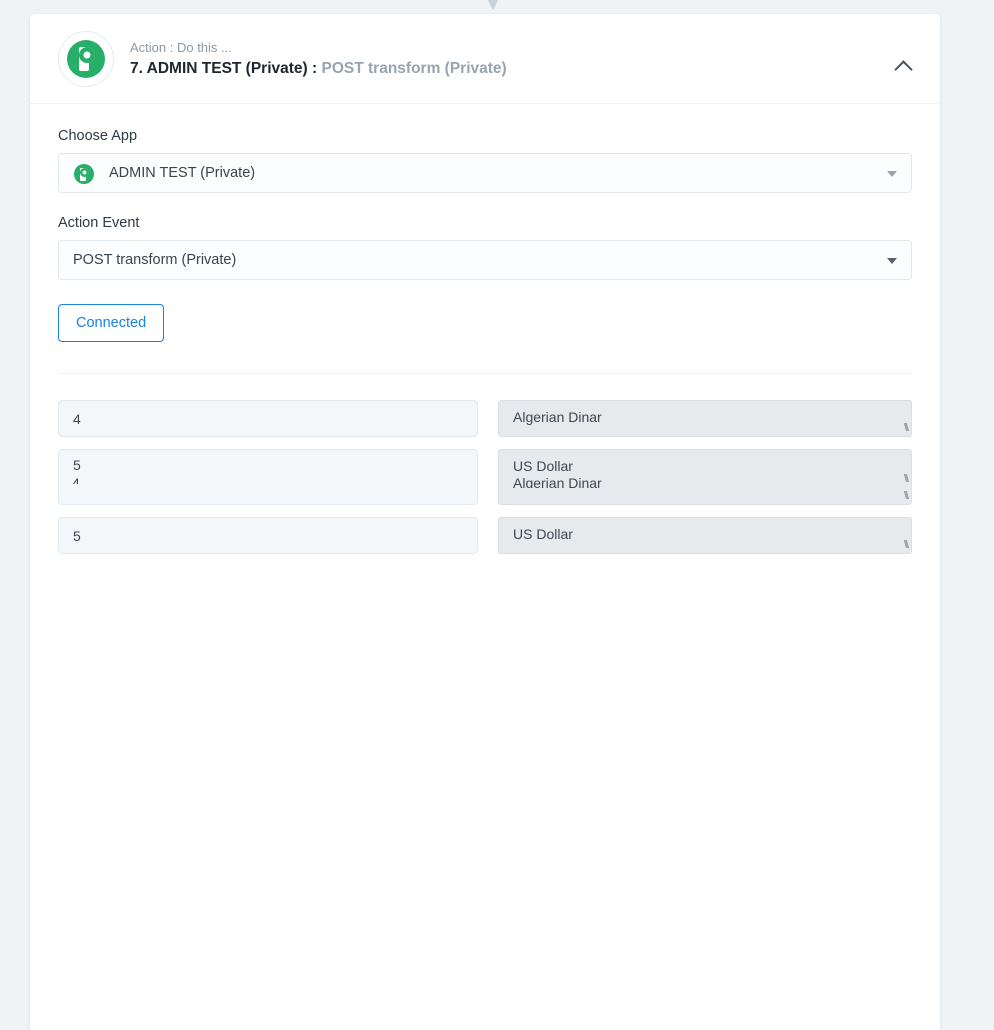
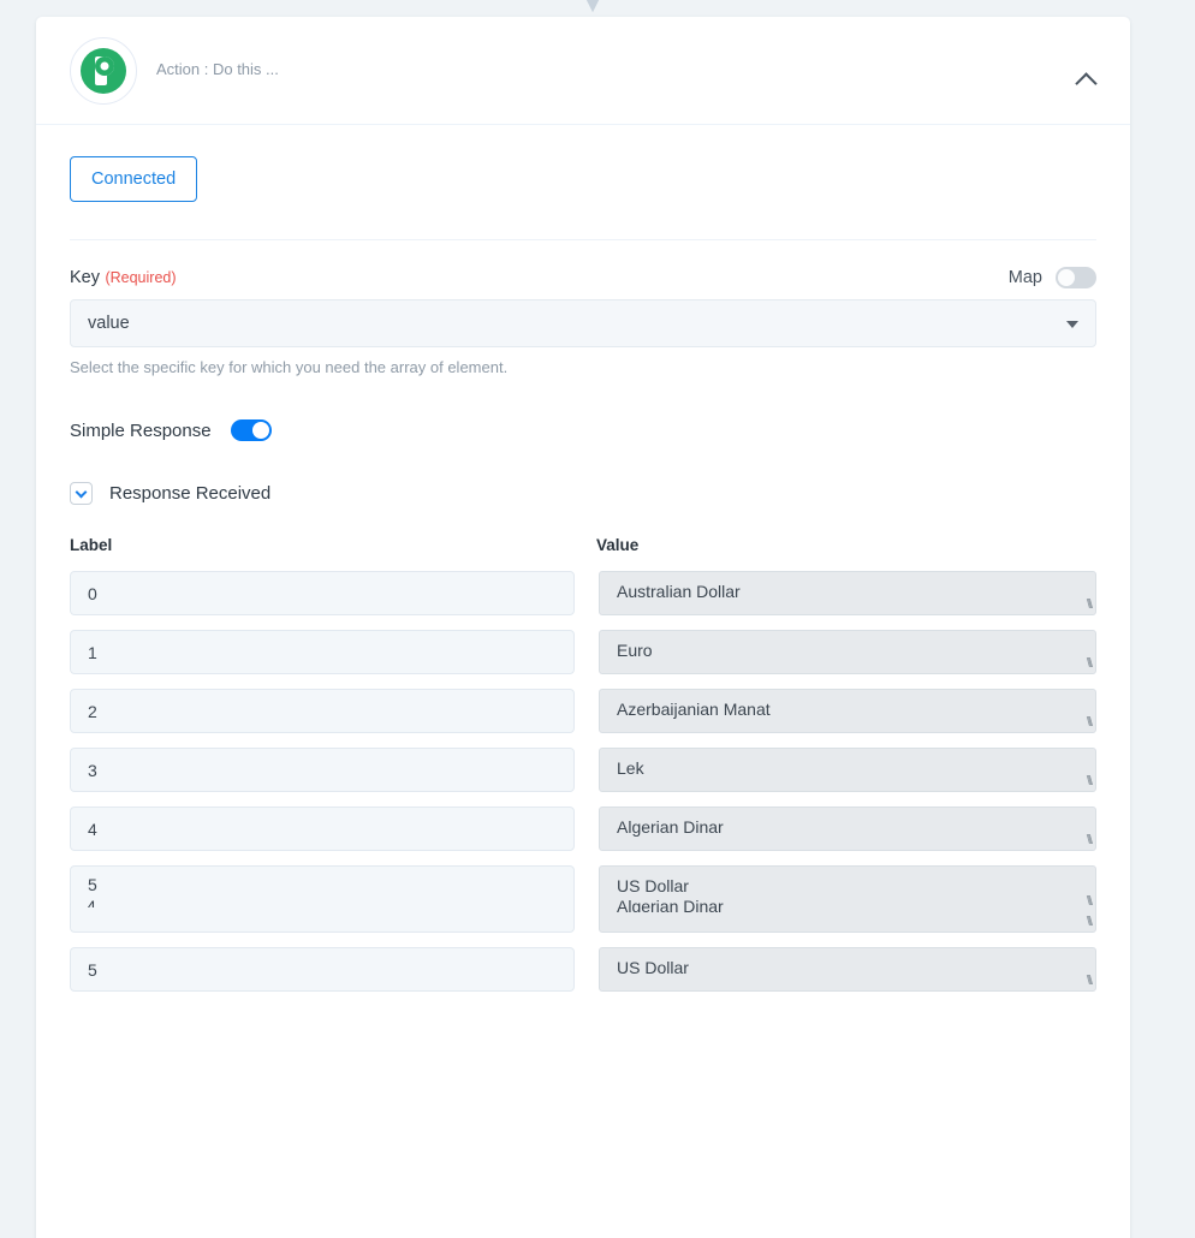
  ▼
  Action : Do this ...
- 7. ADMIN TEST (Private) : POST transform (Private)
- Choose App
- ADMIN TEST (Private)
- Action Event
- POST transform (Private)
  Connected
+ Key (Required)
+ Map
+ value
+ Select the specific key for which you need the array of element.
+ Simple Response
+ Response Received
+ Label
+ Value
+ 0
+ Australian Dollar
+ 1
+ Euro
+ 2
+ Azerbaijanian Manat
+ 3
+ Lek
  4
  Algerian Dinar
  5
  4
  US Dollar
  Algerian Dinar
  5
  US Dollar
